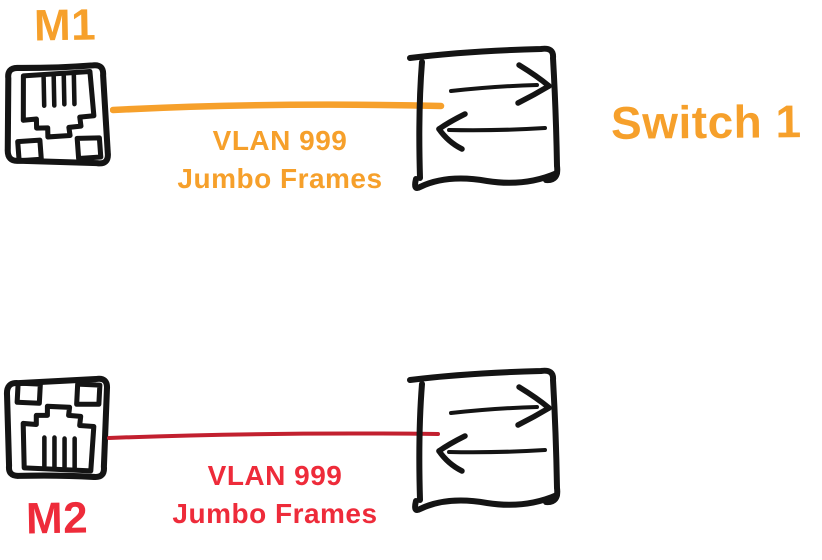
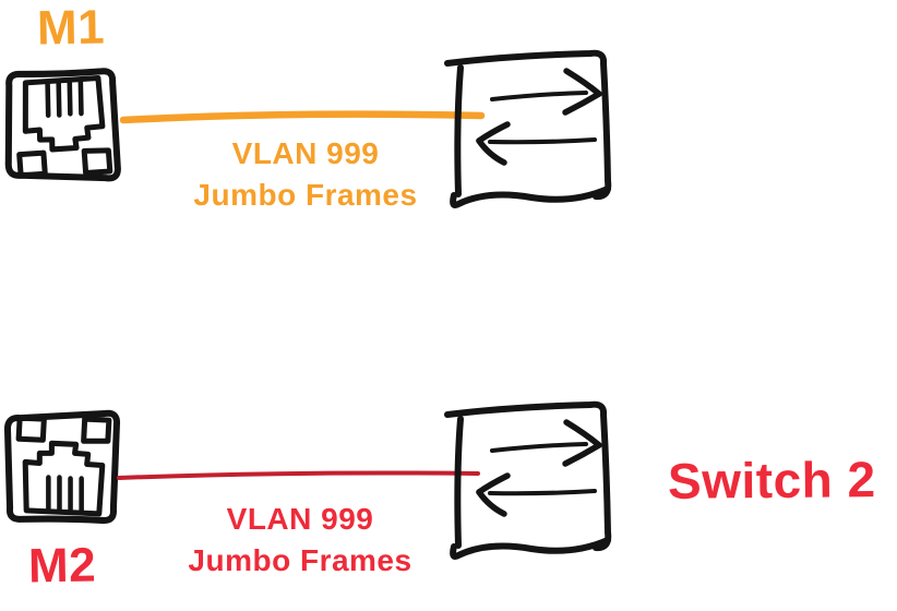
  M1
  VLAN 999
  Jumbo Frames
- Switch 1
  M2
  VLAN 999
  Jumbo Frames
+ Switch 2
